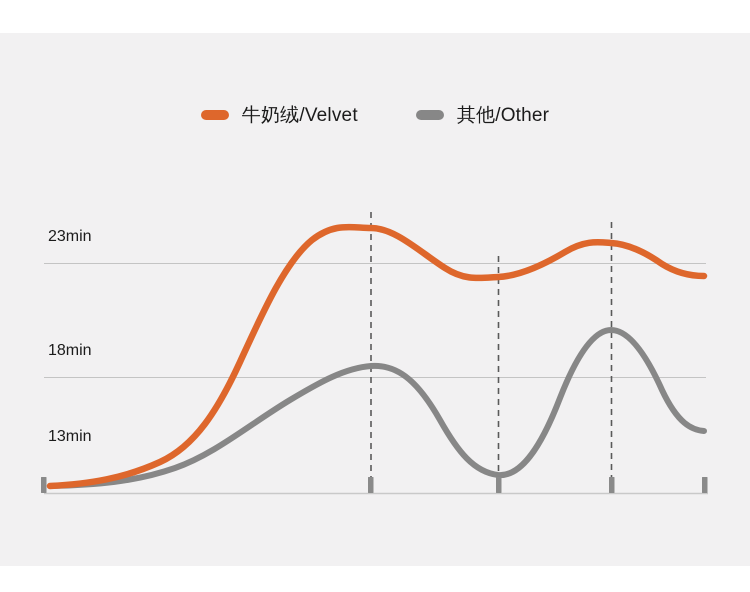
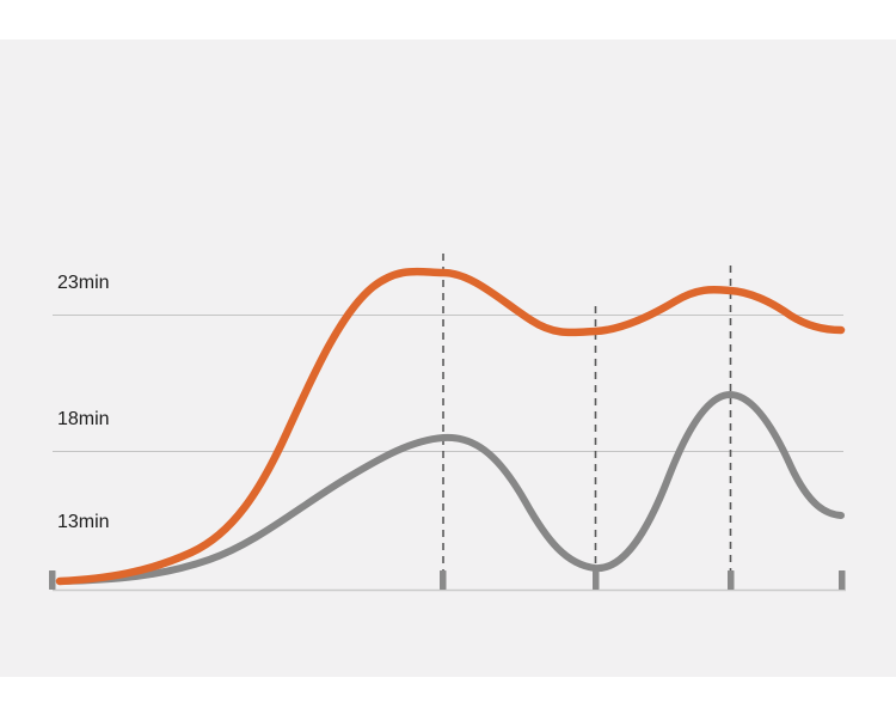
- 牛奶绒/Velvet
- 其他/Other
  23min
  18min
  13min
